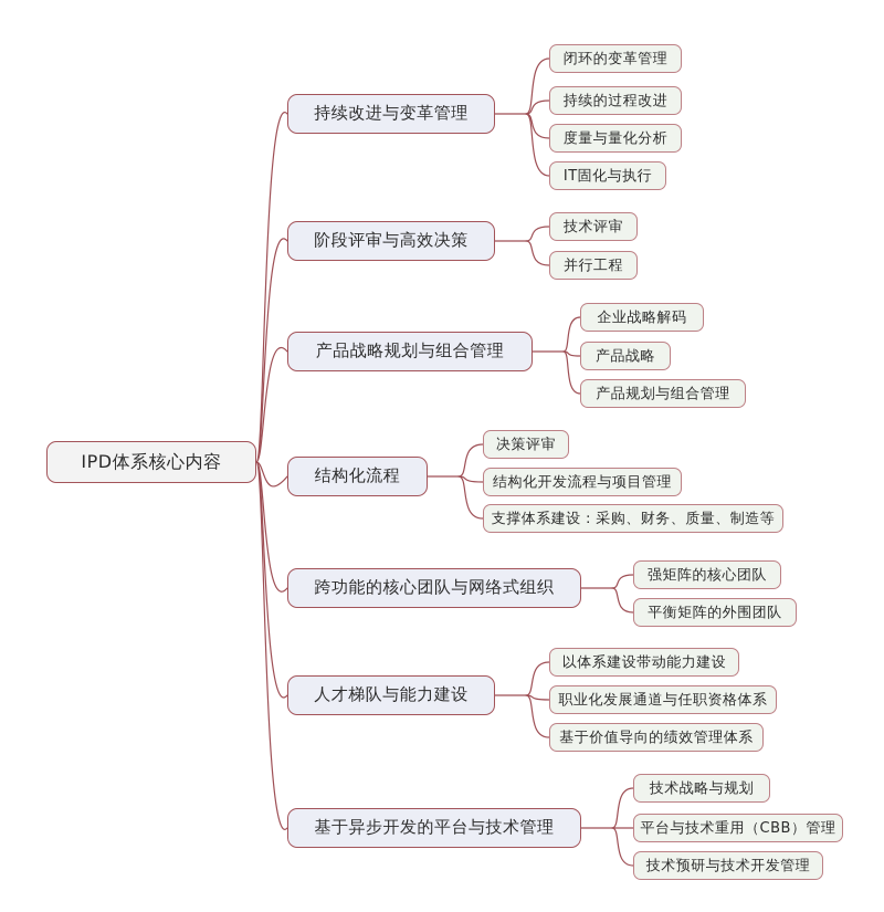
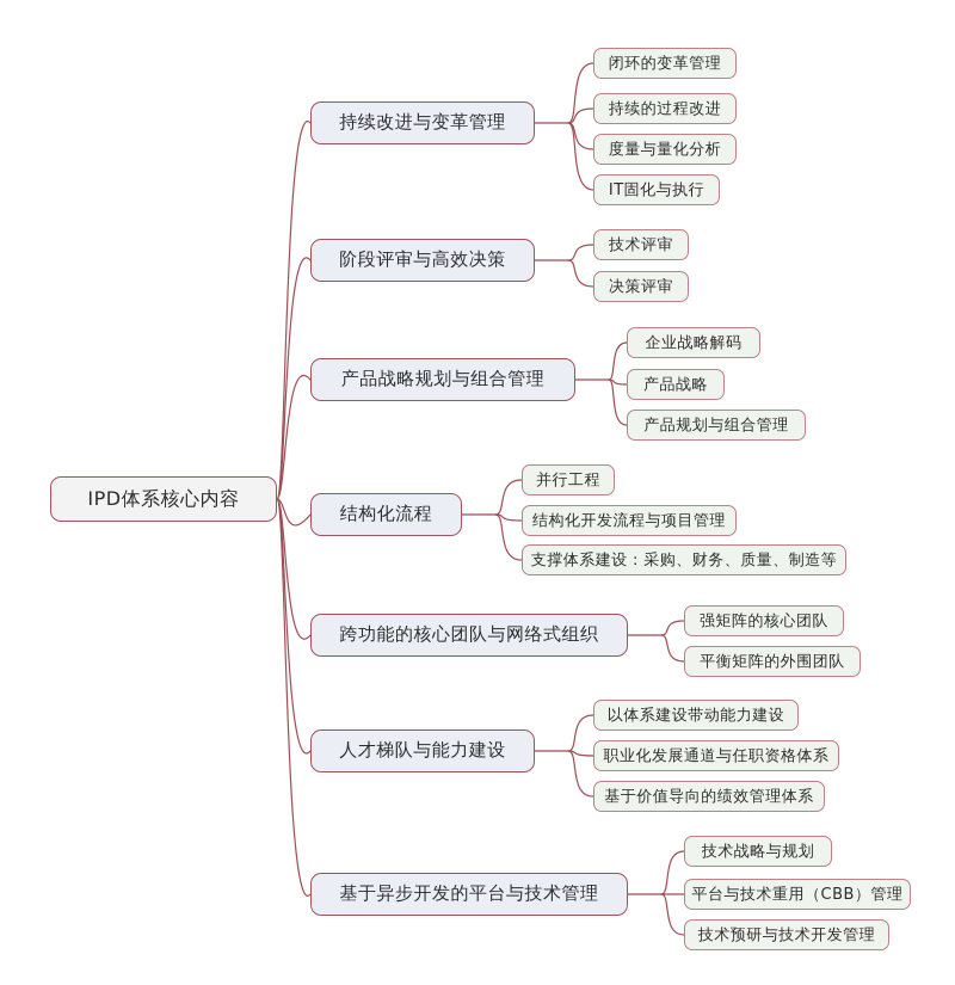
  IPD体系核心内容
  持续改进与变革管理
  闭环的变革管理
  持续的过程改进
  度量与量化分析
  IT固化与执行
  阶段评审与高效决策
  技术评审
- 并行工程
+ 决策评审
  产品战略规划与组合管理
  企业战略解码
  产品战略
  产品规划与组合管理
  结构化流程
- 决策评审
+ 并行工程
  结构化开发流程与项目管理
  支撑体系建设：采购、财务、质量、制造等
  跨功能的核心团队与网络式组织
  强矩阵的核心团队
  平衡矩阵的外围团队
  人才梯队与能力建设
  以体系建设带动能力建设
  职业化发展通道与任职资格体系
  基于价值导向的绩效管理体系
  基于异步开发的平台与技术管理
  技术战略与规划
  平台与技术重用（CBB）管理
  技术预研与技术开发管理
